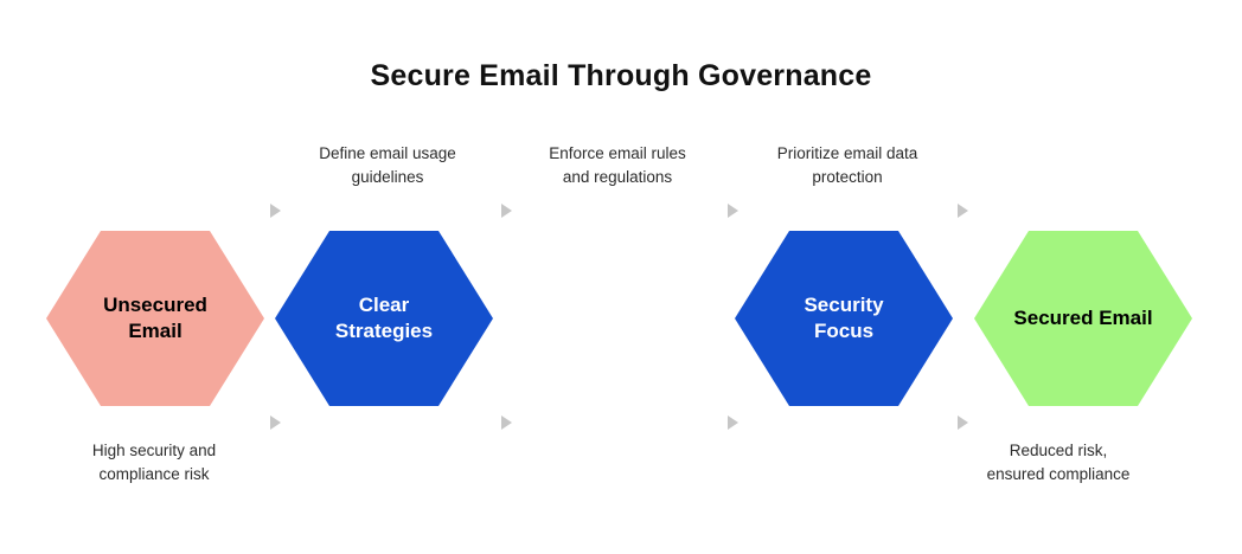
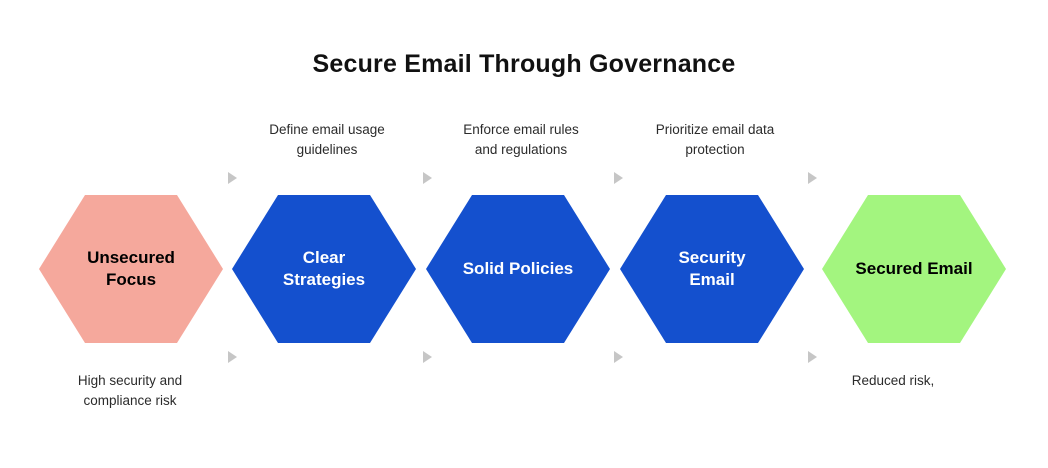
  Secure Email Through Governance
  Define email usage
  guidelines
  Enforce email rules
  and regulations
  Prioritize email data
  protection
  Unsecured
- Email
+ Focus
  Clear
  Strategies
+ Solid Policies
  Security
- Focus
+ Email
  Secured Email
  High security and
  compliance risk
  Reduced risk,
- ensured compliance
